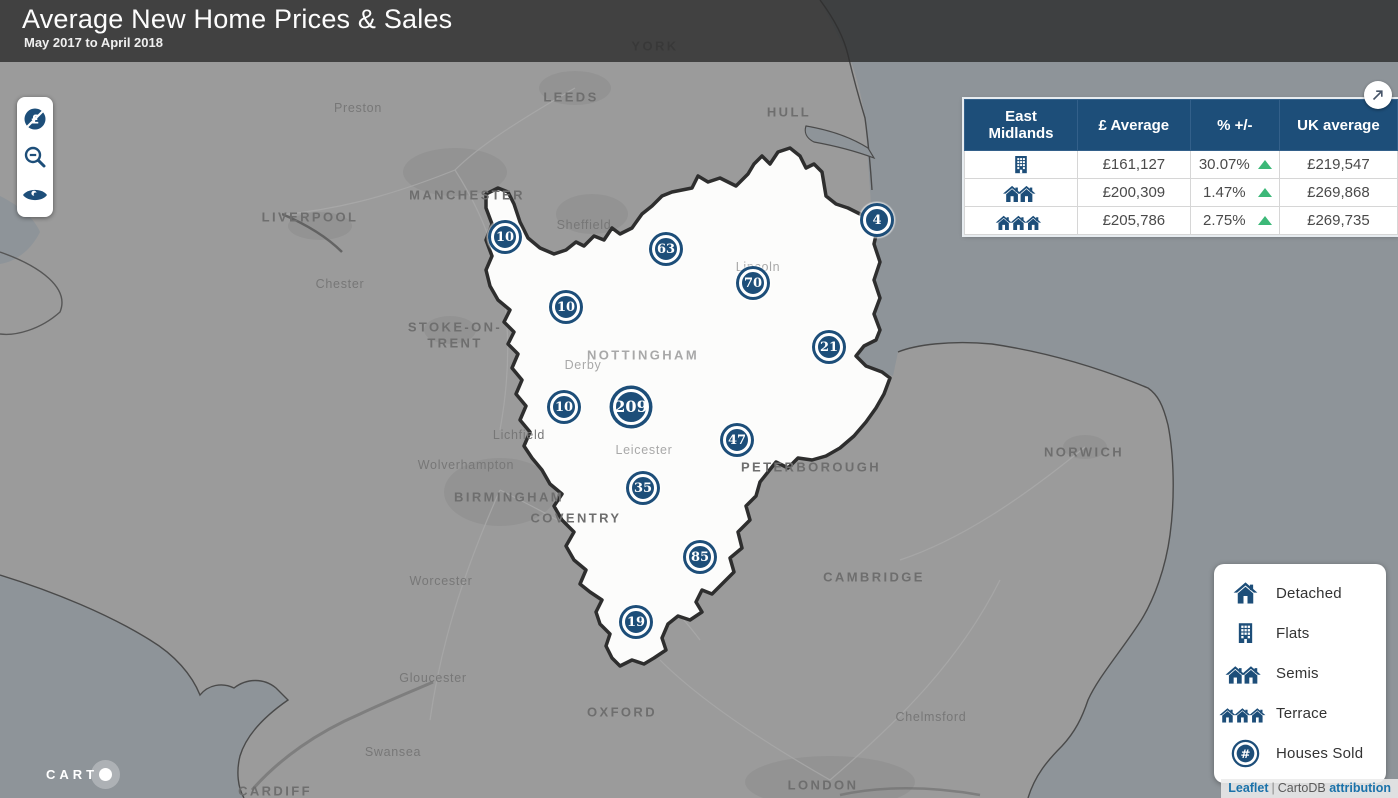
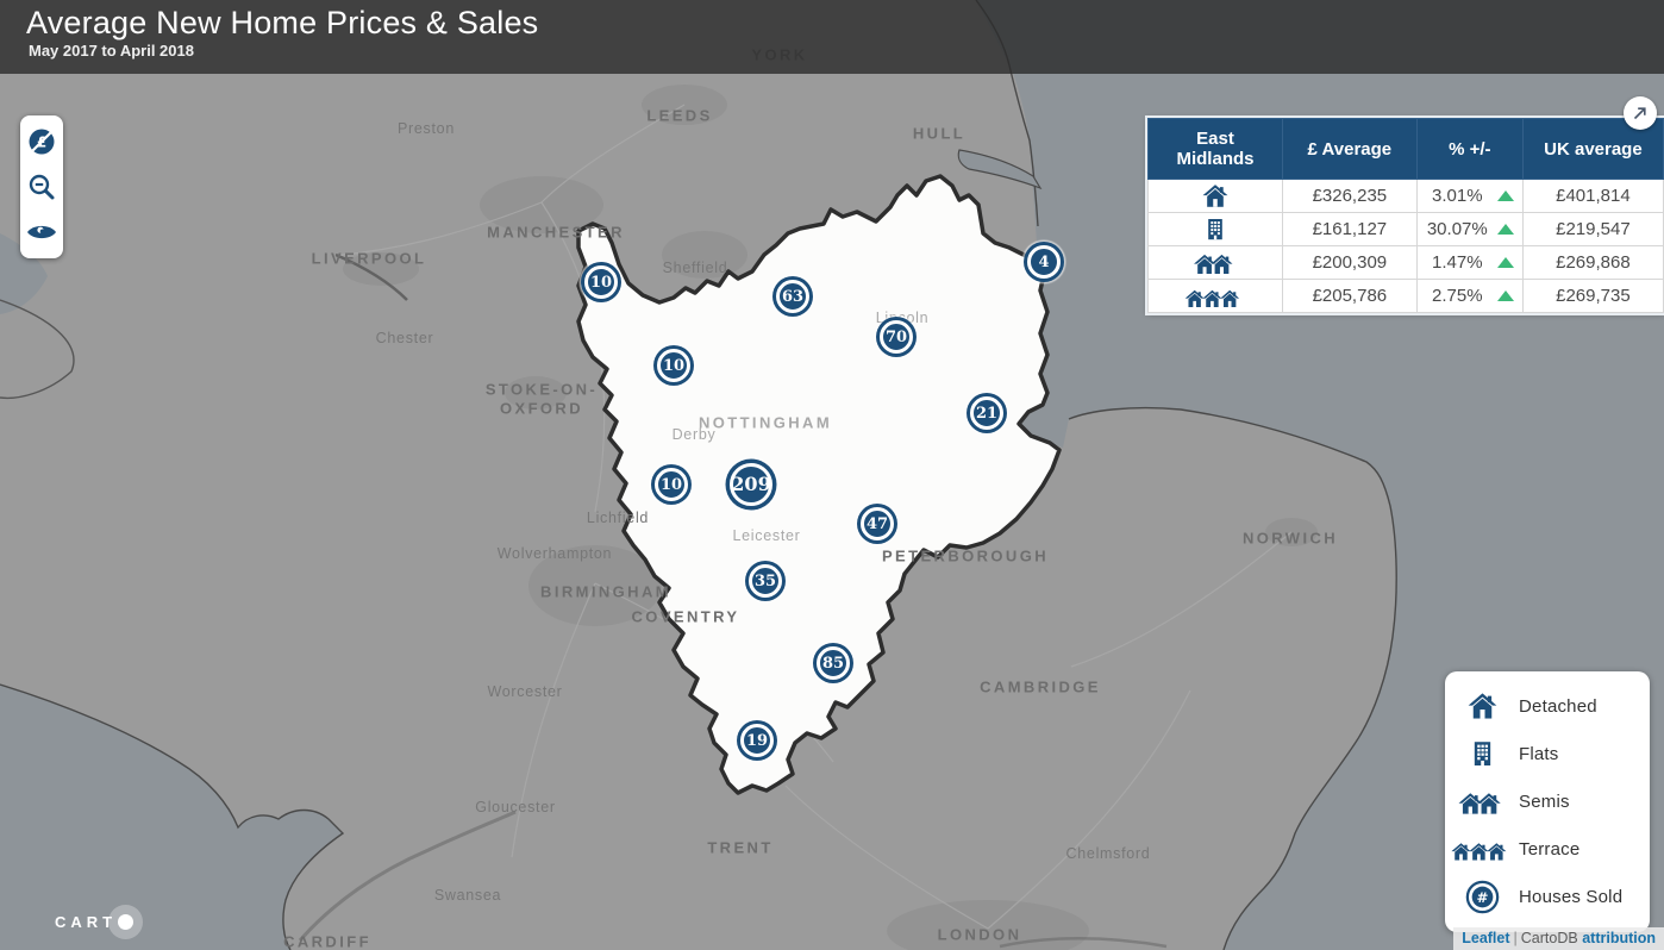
  LEEDS
  HULL
  Preston
  MANCHESTER
  LIVERPOOL
  Chester
  Sheffield
  STOKE-ON-
- TRENT
+ OXFORD
  NOTTINGHAM
  Derby
  Lincoln
  Leicester
  Lichfield
  Wolverhampton
  BIRMINGHAM
  COVENTRY
  PETERBOROUGH
  Worcester
  Gloucester
- OXFORD
+ TRENT
  LONDON
  CAMBRIDGE
  Chelmsford
  NORWICH
  Swansea
  CARDIFF
  10
  63
  4
  70
  10
  21
  10
  209
  47
  35
  85
  19
  Average New Home Prices & Sales
  May 2017 to April 2018
  East Midlands	£ Average	% +/-	UK average
+ 	£326,235	3.01%	£401,814
  	£161,127	30.07%	£219,547
  	£200,309	1.47%	£269,868
  	£205,786	2.75%	£269,735
  Detached
  Flats
  Semis
  Terrace
  Houses Sold
  CART
  Leaflet | CartoDB attribution
